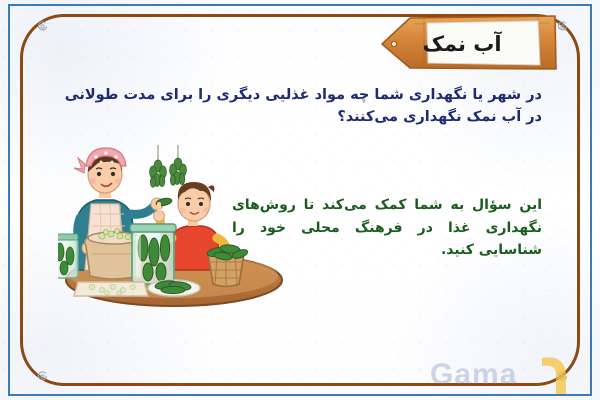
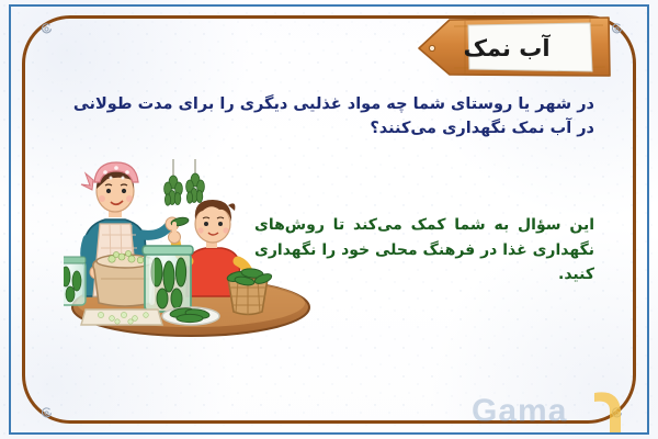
  آب نمک
- در شهر یا نگهداری شما چه مواد غذلیی دیگری را برای مدت طولانی در آب نمک نگهداری می‌کنند؟
+ در شهر یا روستای شما چه مواد غذلیی دیگری را برای مدت طولانی در آب نمک نگهداری می‌کنند؟
- این سؤال به شما کمک می‌کند تا روش‌های نگهداری غذا در فرهنگ محلی خود را شناسایی کنید.
+ این سؤال به شما کمک می‌کند تا روش‌های نگهداری غذا در فرهنگ محلی خود را نگهداری کنید.
  Gama
